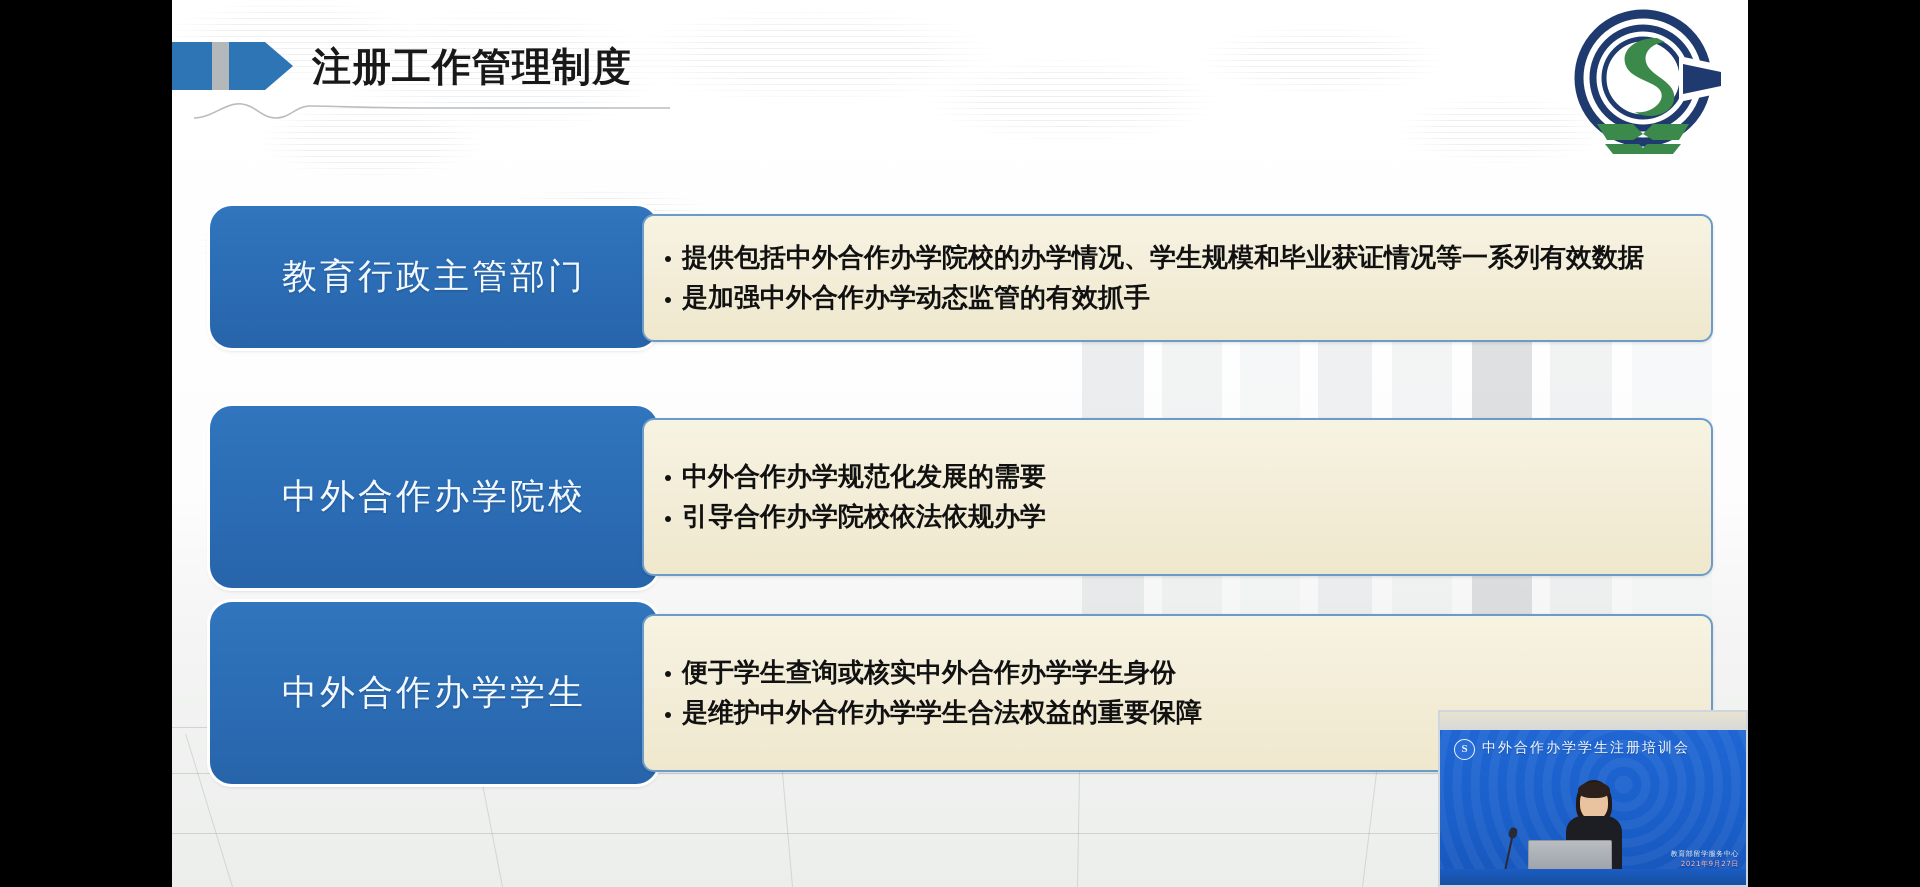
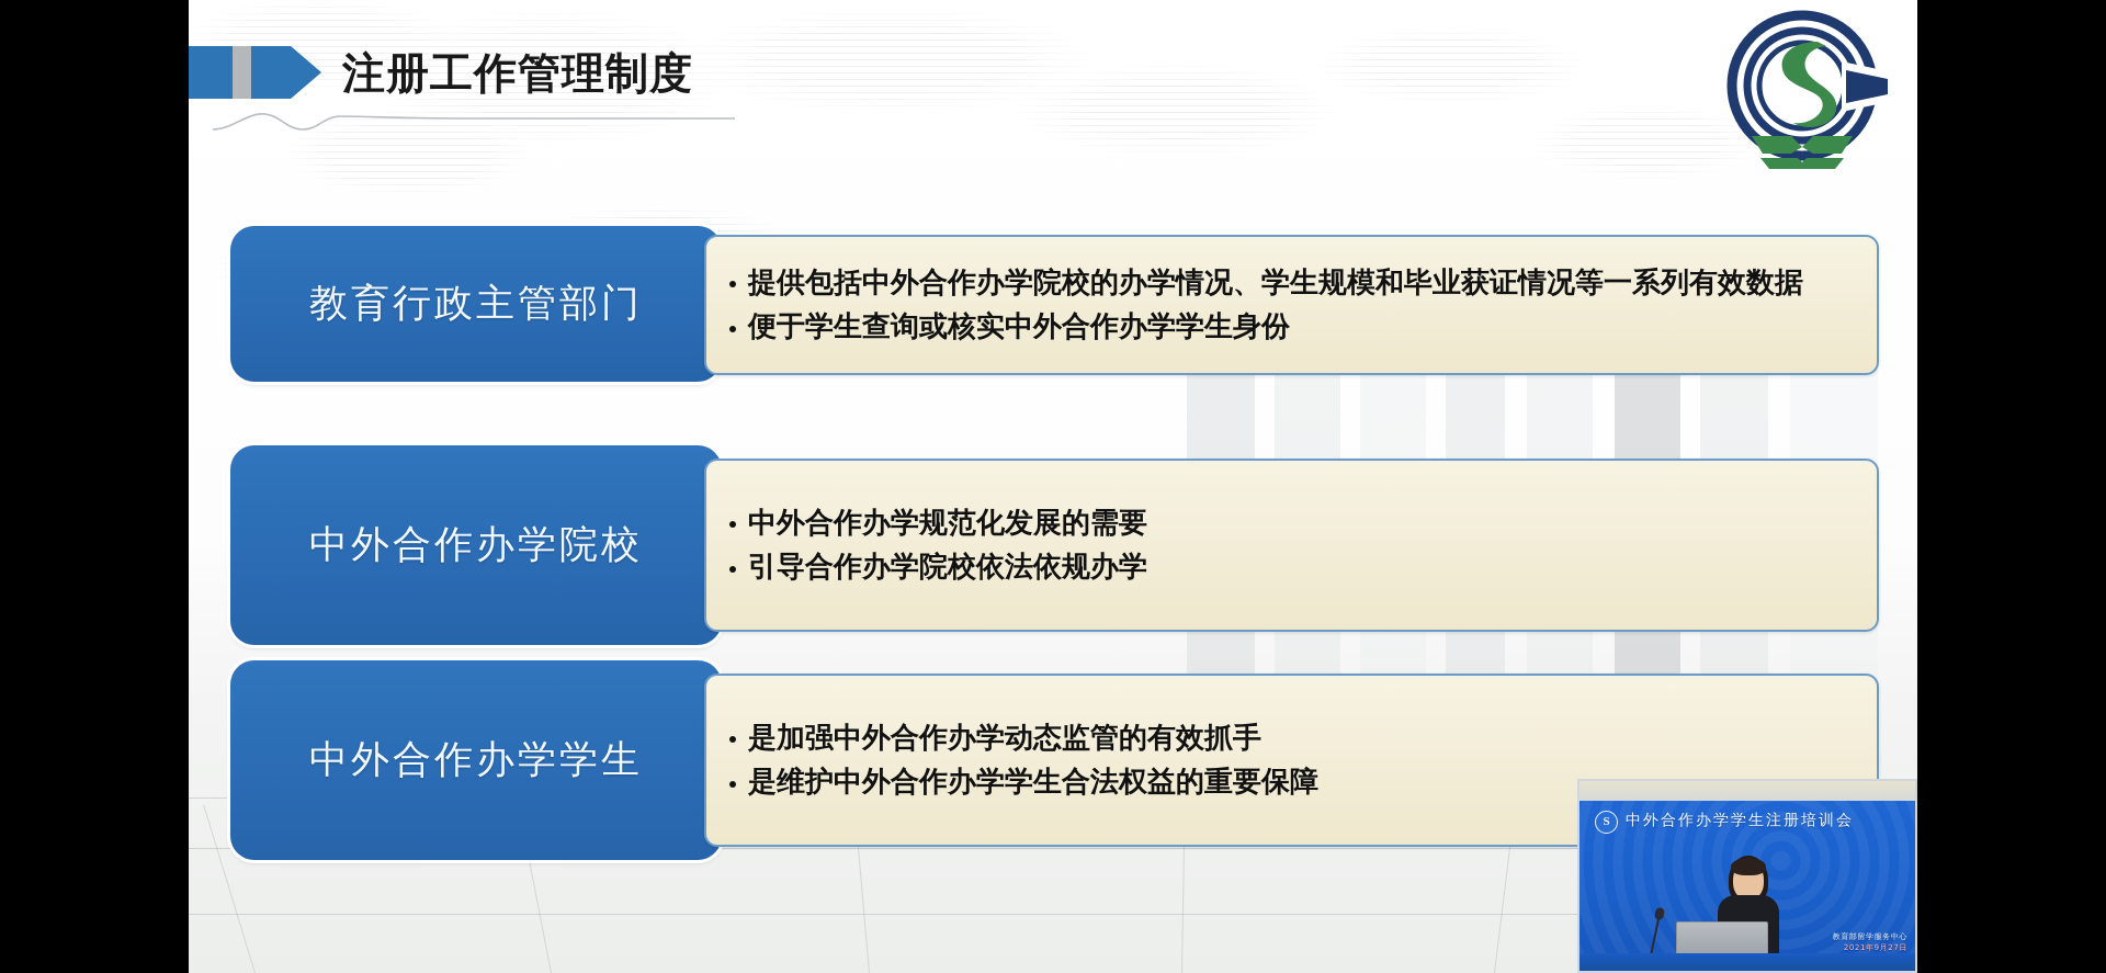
  注册工作管理制度
  教育行政主管部门
  提供包括中外合作办学院校的办学情况、学生规模和毕业获证情况等一系列有效数据
- 是加强中外合作办学动态监管的有效抓手
+ 便于学生查询或核实中外合作办学学生身份
  中外合作办学院校
  中外合作办学规范化发展的需要
  引导合作办学院校依法依规办学
  中外合作办学学生
- 便于学生查询或核实中外合作办学学生身份
+ 是加强中外合作办学动态监管的有效抓手
  是维护中外合作办学学生合法权益的重要保障
  S
  中外合作办学学生注册培训会
  教育部留学服务中心
  2021年9月27日
